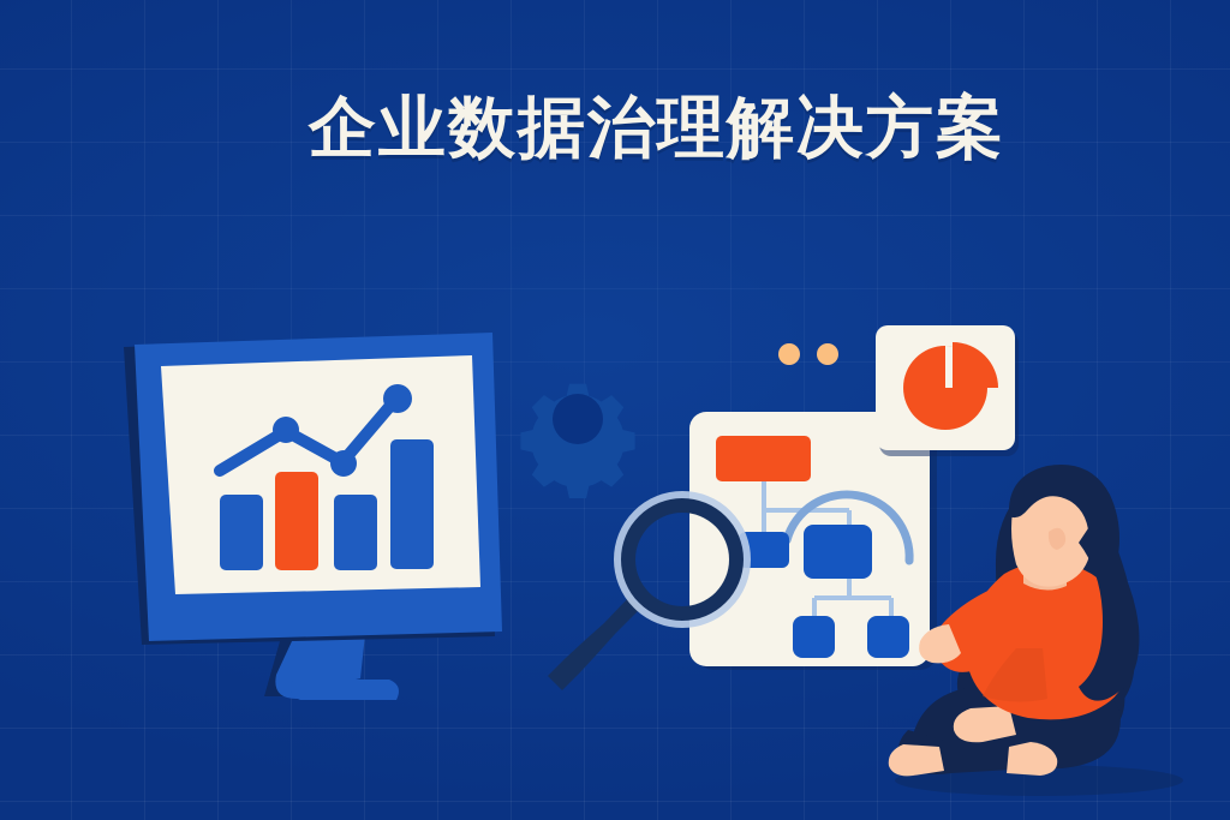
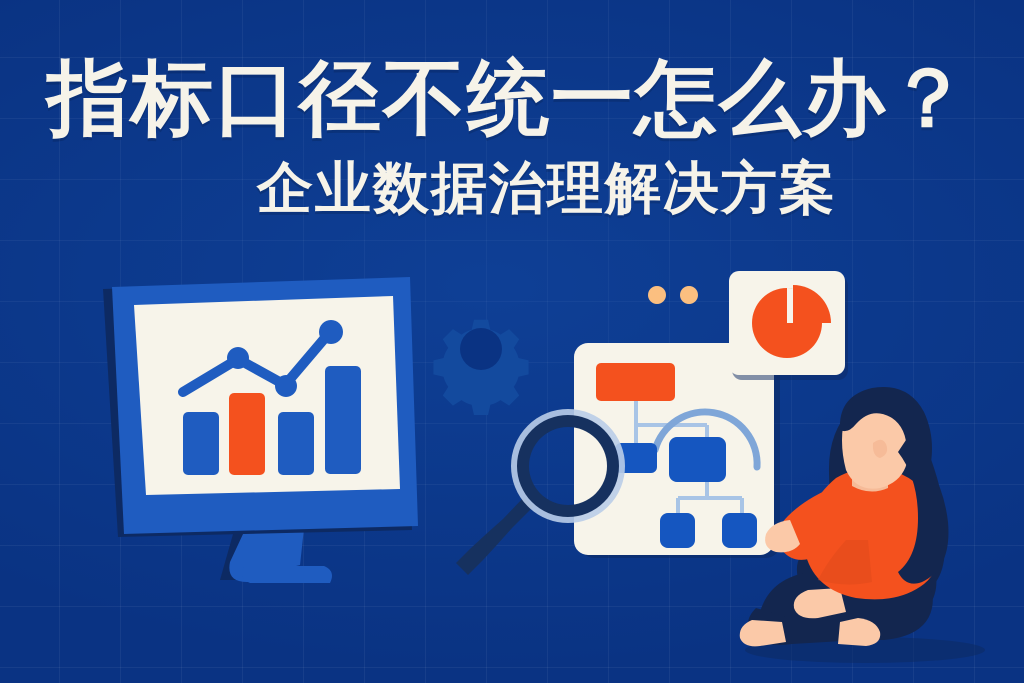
+ 指标口径不统一怎么办？
  企业数据治理解决方案
